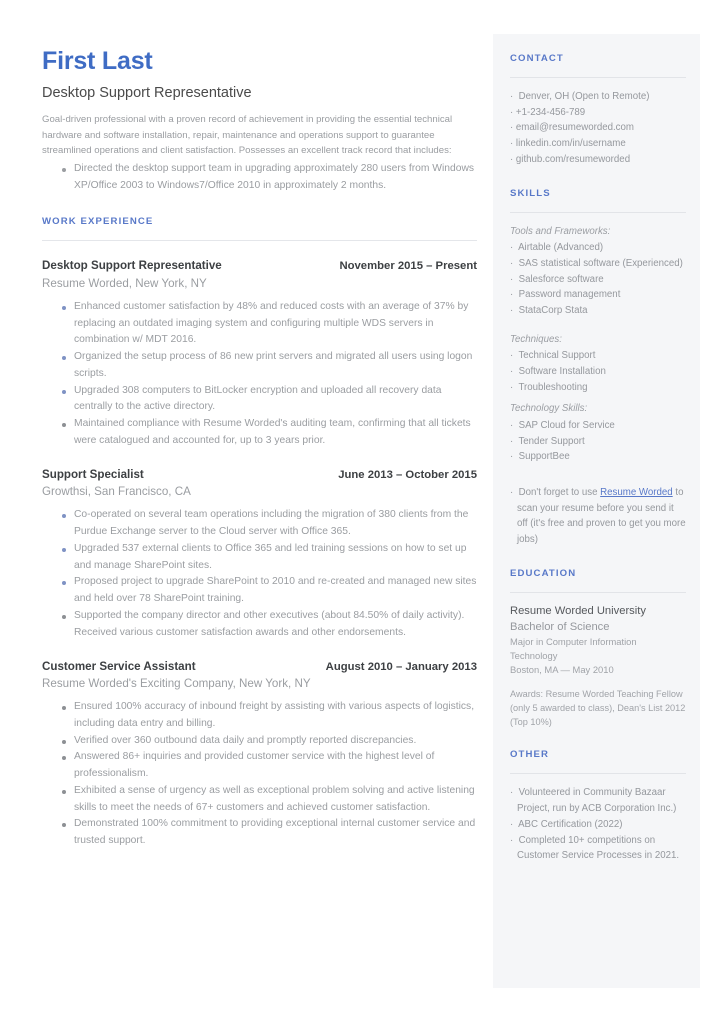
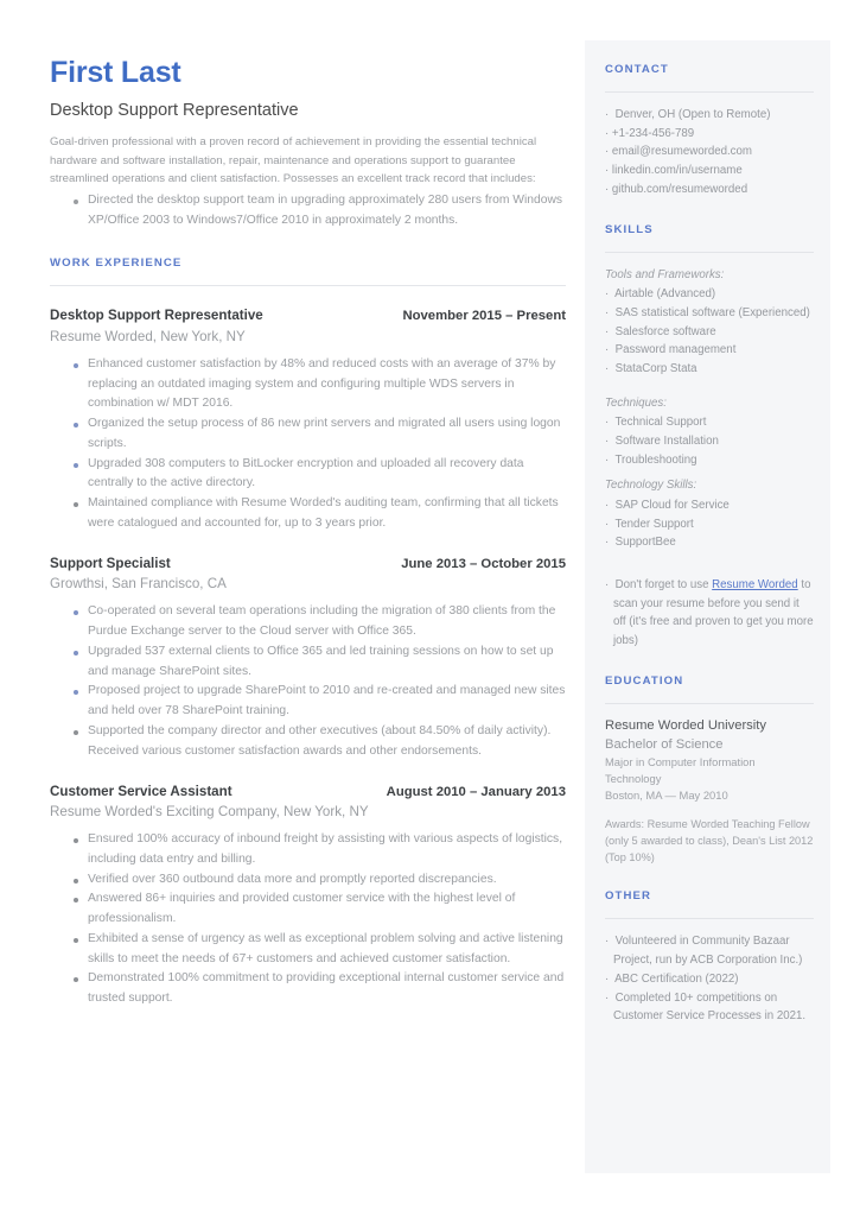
  First Last
  Desktop Support Representative
  Goal-driven professional with a proven record of achievement in providing the essential technical hardware and software installation, repair, maintenance and operations support to guarantee streamlined operations and client satisfaction. Possesses an excellent track record that includes:
  Directed the desktop support team in upgrading approximately 280 users from Windows XP/Office 2003 to Windows7/Office 2010 in approximately 2 months.
  WORK EXPERIENCE
  Desktop Support Representative
  November 2015 – Present
  Resume Worded, New York, NY
  Enhanced customer satisfaction by 48% and reduced costs with an average of 37% by replacing an outdated imaging system and configuring multiple WDS servers in combination w/ MDT 2016.
  Organized the setup process of 86 new print servers and migrated all users using logon scripts.
  Upgraded 308 computers to BitLocker encryption and uploaded all recovery data centrally to the active directory.
  Maintained compliance with Resume Worded's auditing team, confirming that all tickets were catalogued and accounted for, up to 3 years prior.
  Support Specialist
  June 2013 – October 2015
  Growthsi, San Francisco, CA
  Co-operated on several team operations including the migration of 380 clients from the Purdue Exchange server to the Cloud server with Office 365.
  Upgraded 537 external clients to Office 365 and led training sessions on how to set up and manage SharePoint sites.
  Proposed project to upgrade SharePoint to 2010 and re-created and managed new sites and held over 78 SharePoint training.
  Supported the company director and other executives (about 84.50% of daily activity). Received various customer satisfaction awards and other endorsements.
  Customer Service Assistant
  August 2010 – January 2013
  Resume Worded's Exciting Company, New York, NY
  Ensured 100% accuracy of inbound freight by assisting with various aspects of logistics, including data entry and billing.
- Verified over 360 outbound data daily and promptly reported discrepancies.
+ Verified over 360 outbound data more and promptly reported discrepancies.
  Answered 86+ inquiries and provided customer service with the highest level of professionalism.
  Exhibited a sense of urgency as well as exceptional problem solving and active listening skills to meet the needs of 67+ customers and achieved customer satisfaction.
  Demonstrated 100% commitment to providing exceptional internal customer service and trusted support.
  CONTACT
  · Denver, OH (Open to Remote)
  · +1-234-456-789
  · email@resumeworded.com
  · linkedin.com/in/username
  · github.com/resumeworded
  SKILLS
  Tools and Frameworks:
  · Airtable (Advanced)
  · SAS statistical software (Experienced)
  · Salesforce software
  · Password management
  · StataCorp Stata
  Techniques:
  · Technical Support
  · Software Installation
  · Troubleshooting
  Technology Skills:
  · SAP Cloud for Service
  · Tender Support
  · SupportBee
  · Don't forget to use Resume Worded to scan your resume before you send it off (it's free and proven to get you more jobs)
  EDUCATION
  Resume Worded University
  Bachelor of Science
  Major in Computer Information Technology
  Boston, MA — May 2010
  Awards: Resume Worded Teaching Fellow (only 5 awarded to class), Dean's List 2012 (Top 10%)
  OTHER
  · Volunteered in Community Bazaar Project, run by ACB Corporation Inc.)
  · ABC Certification (2022)
  · Completed 10+ competitions on Customer Service Processes in 2021.
